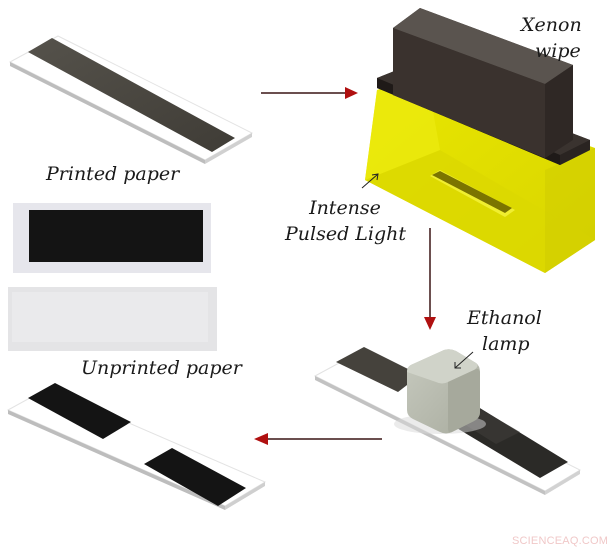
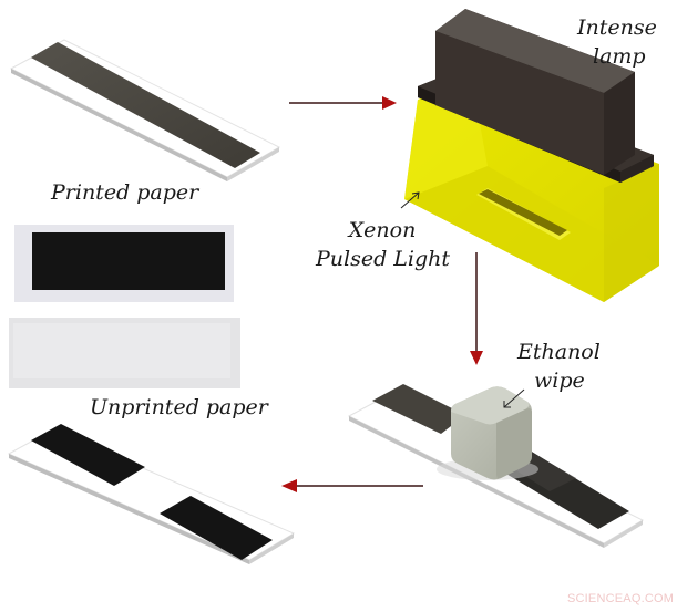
  Printed paper
- Intense
+ Xenon
  Pulsed Light
- Xenon
+ Intense
- wipe
+ lamp
  Ethanol
- lamp
+ wipe
  Unprinted paper
  SCIENCEAQ.COM
